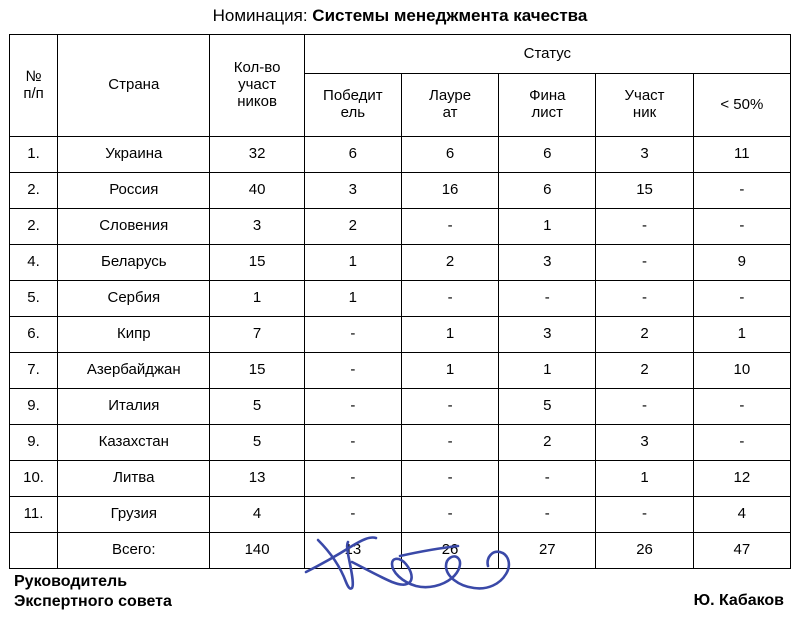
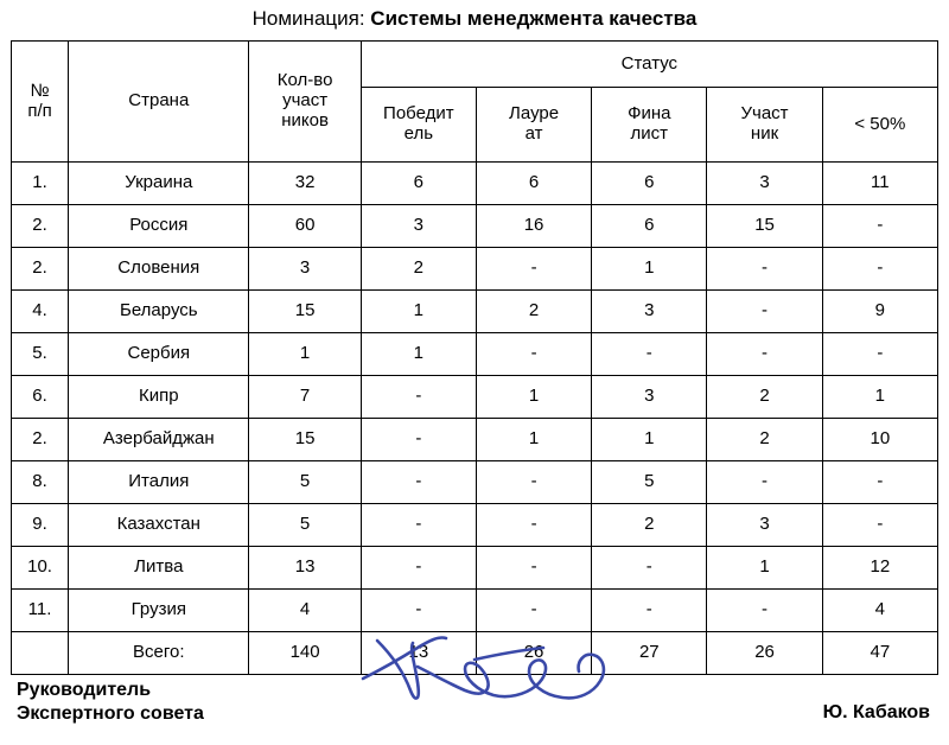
  Номинация: Системы менеджмента качества
  № п/п	Страна	Кол-во участ ников	Статус
  Победит ель	Лауре ат	Фина лист	Участ ник	< 50%
  1.	Украина	32	6	6	6	3	11
- 2.	Россия	40	3	16	6	15	-
+ 2.	Россия	60	3	16	6	15	-
  2.	Словения	3	2	-	1	-	-
  4.	Беларусь	15	1	2	3	-	9
  5.	Сербия	1	1	-	-	-	-
  6.	Кипр	7	-	1	3	2	1
- 7.	Азербайджан	15	-	1	1	2	10
+ 2.	Азербайджан	15	-	1	1	2	10
- 9.	Италия	5	-	-	5	-	-
+ 8.	Италия	5	-	-	5	-	-
  9.	Казахстан	5	-	-	2	3	-
  10.	Литва	13	-	-	-	1	12
  11.	Грузия	4	-	-	-	-	4
  	Всего:	140	3	26	27	26	47
  Руководитель
  Экспертного совета
  Ю. Кабаков
